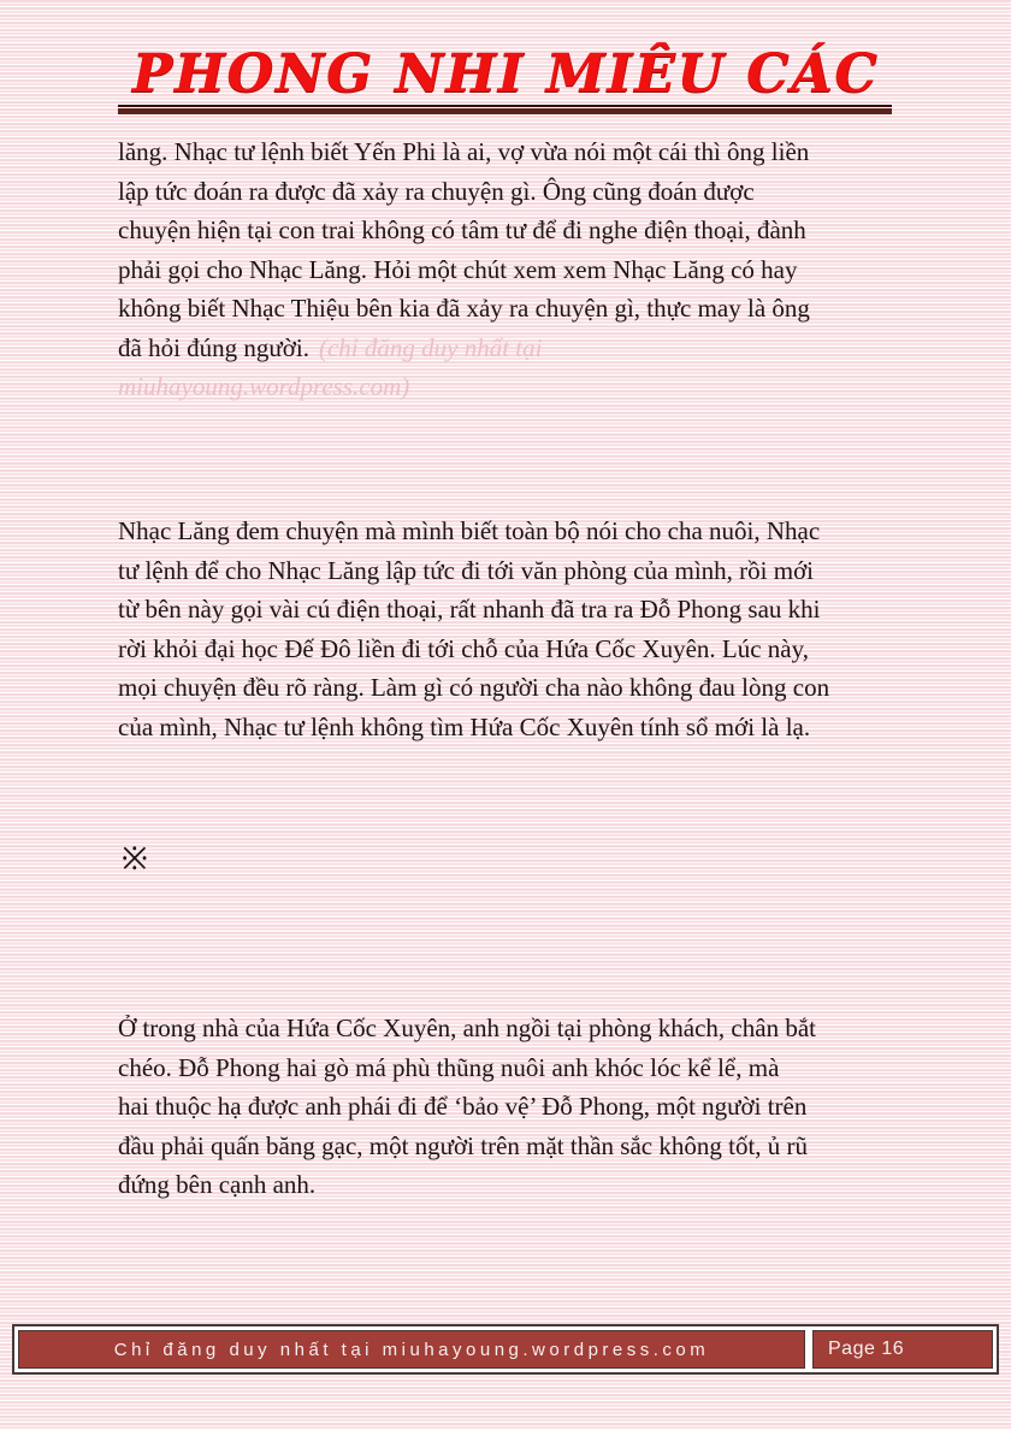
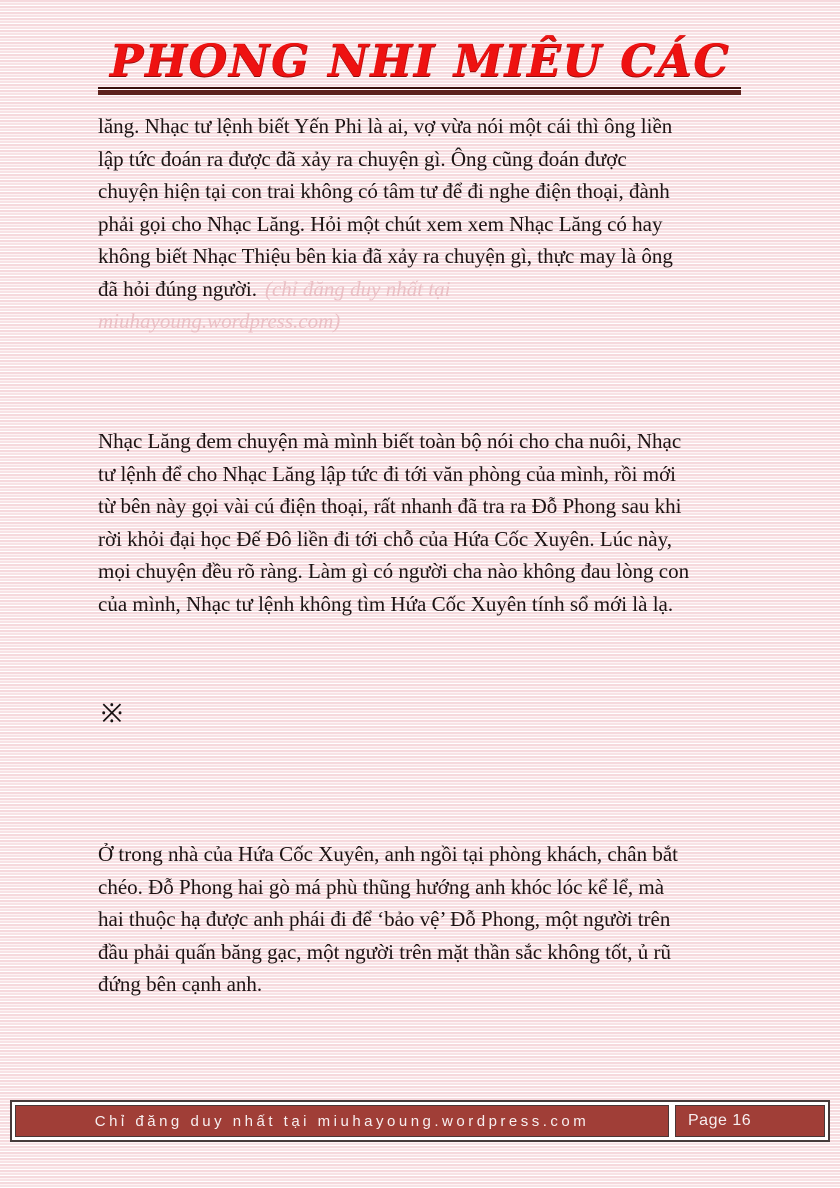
  PHONG NHI MIÊU CÁC
  lăng. Nhạc tư lệnh biết Yến Phi là ai, vợ vừa nói một cái thì ông liền
  lập tức đoán ra được đã xảy ra chuyện gì. Ông cũng đoán được
  chuyện hiện tại con trai không có tâm tư để đi nghe điện thoại, đành
  phải gọi cho Nhạc Lăng. Hỏi một chút xem xem Nhạc Lăng có hay
  không biết Nhạc Thiệu bên kia đã xảy ra chuyện gì, thực may là ông
  đã hỏi đúng người. (chỉ đăng duy nhất tại
  miuhayoung.wordpress.com)
  Nhạc Lăng đem chuyện mà mình biết toàn bộ nói cho cha nuôi, Nhạc
  tư lệnh để cho Nhạc Lăng lập tức đi tới văn phòng của mình, rồi mới
  từ bên này gọi vài cú điện thoại, rất nhanh đã tra ra Đỗ Phong sau khi
  rời khỏi đại học Đế Đô liền đi tới chỗ của Hứa Cốc Xuyên. Lúc này,
  mọi chuyện đều rõ ràng. Làm gì có người cha nào không đau lòng con
  của mình, Nhạc tư lệnh không tìm Hứa Cốc Xuyên tính sổ mới là lạ.
  ※
  Ở trong nhà của Hứa Cốc Xuyên, anh ngồi tại phòng khách, chân bắt
- chéo. Đỗ Phong hai gò má phù thũng nuôi anh khóc lóc kể lể, mà
+ chéo. Đỗ Phong hai gò má phù thũng hướng anh khóc lóc kể lể, mà
  hai thuộc hạ được anh phái đi để ‘bảo vệ’ Đỗ Phong, một người trên
  đầu phải quấn băng gạc, một người trên mặt thần sắc không tốt, ủ rũ
  đứng bên cạnh anh.
  Chỉ đăng duy nhất tại miuhayoung.wordpress.com
  Page 16
